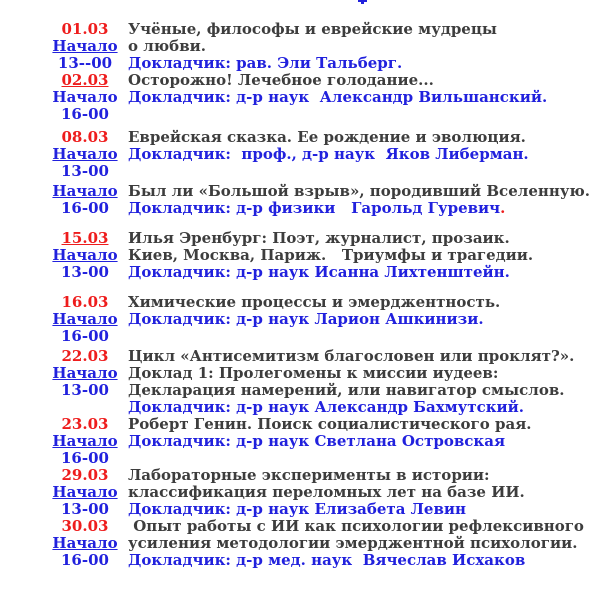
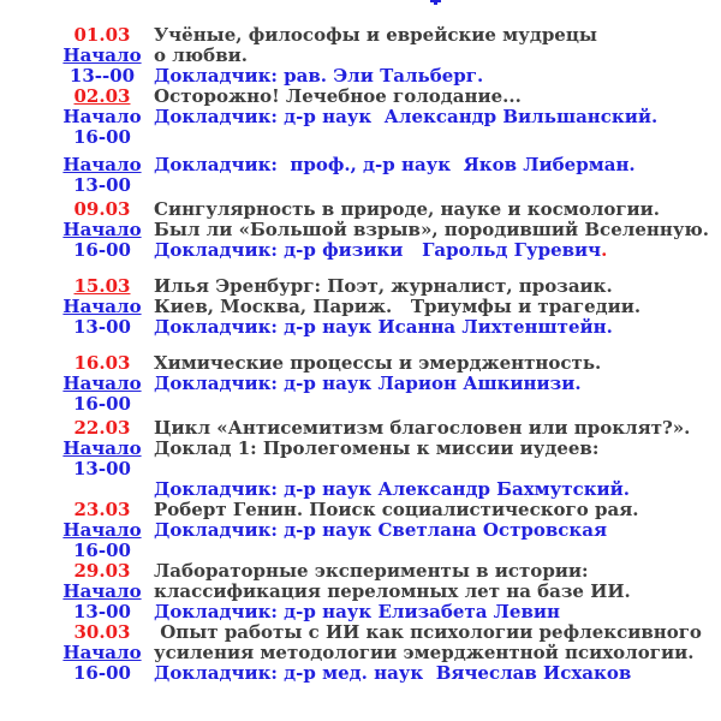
  01.03
  Учёные, философы и еврейские мудрецы
  Начало
  о любви.
  13--00
  Докладчик: рав. Эли Тальберг.
  02.03
  Осторожно! Лечебное голодание...
  Начало
  Докладчик: д-р наук Александр Вильшанский.
  16-00
- 08.03
- Еврейская сказка. Ее рождение и эволюция.
  Начало
  Докладчик: проф., д-р наук Яков Либерман.
  13-00
+ 09.03
+ Сингулярность в природе, науке и космологии.
  Начало
  Был ли «Большой взрыв», породивший Вселенную.
  16-00
  Докладчик: д-р физики Гарольд Гуревич.
  15.03
  Илья Эренбург: Поэт, журналист, прозаик.
  Начало
  Киев, Москва, Париж. Триумфы и трагедии.
  13-00
  Докладчик: д-р наук Исанна Лихтенштейн.
  16.03
  Химические процессы и эмерджентность.
  Начало
  Докладчик: д-р наук Ларион Ашкинизи.
  16-00
  22.03
  Цикл «Антисемитизм благословен или проклят?».
  Начало
  Доклад 1: Пролегомены к миссии иудеев:
  13-00
- Декларация намерений, или навигатор смыслов.
  Докладчик: д-р наук Александр Бахмутский.
  23.03
  Роберт Генин. Поиск социалистического рая.
  Начало
  Докладчик: д-р наук Светлана Островская
  16-00
  29.03
  Лабораторные эксперименты в истории:
  Начало
  классификация переломных лет на базе ИИ.
  13-00
  Докладчик: д-р наук Елизабета Левин
  30.03
  Опыт работы с ИИ как психологии рефлексивного
  Начало
  усиления методологии эмерджентной психологии.
  16-00
  Докладчик: д-р мед. наук Вячеслав Исхаков
